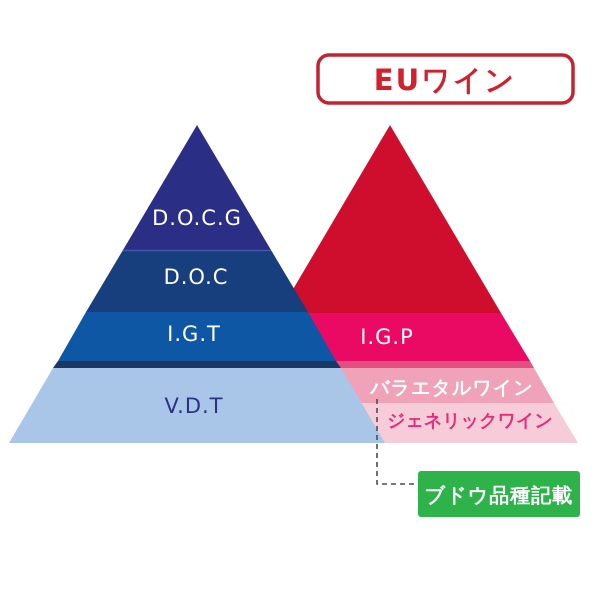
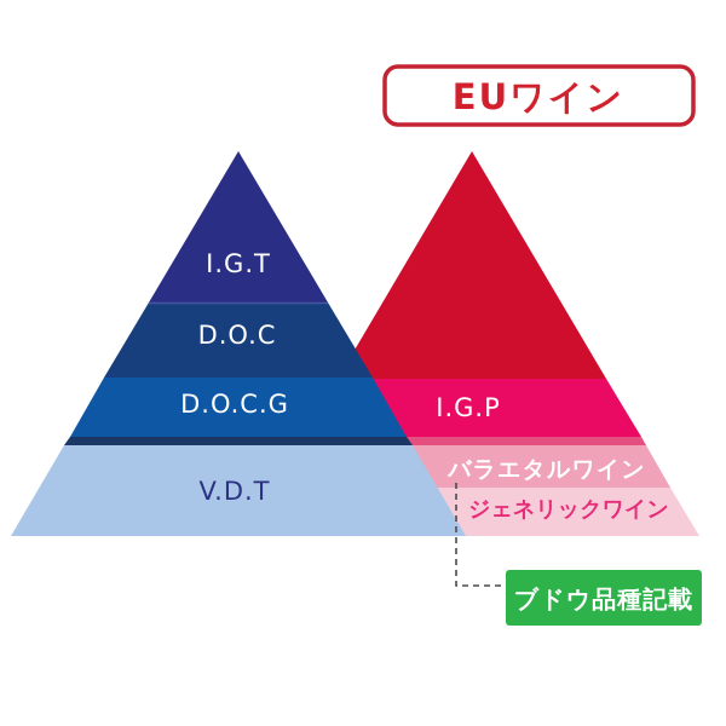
- D.O.C.G
+ I.G.T
  D.O.C
- I.G.T
+ D.O.C.G
  V.D.T
  I.G.P
  バラエタルワイン
  ジェネリックワイン
  ブドウ品種記載
  EUワイン
